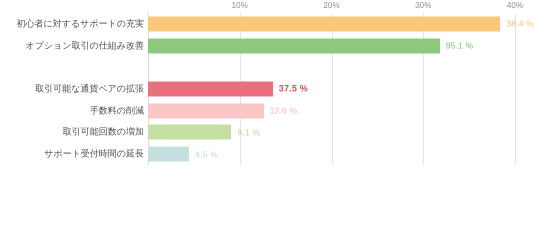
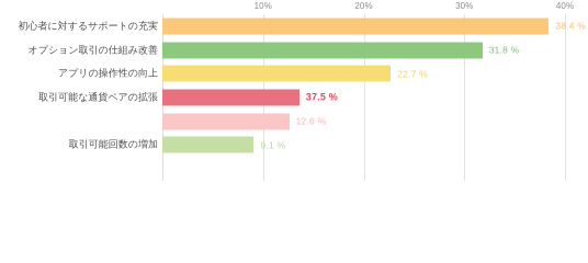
  10%
  20%
  30%
  40%
  初心者に対するサポートの充実
  38.4 %
  オプション取引の仕組み改善
- 95.1 %
+ 31.8 %
+ アプリの操作性の向上
+ 22.7 %
  取引可能な通貨ペアの拡張
  37.5 %
- 手数料の削減
  12.6 %
  取引可能回数の増加
  9.1 %
- サポート受付時間の延長
- 4.5 %
